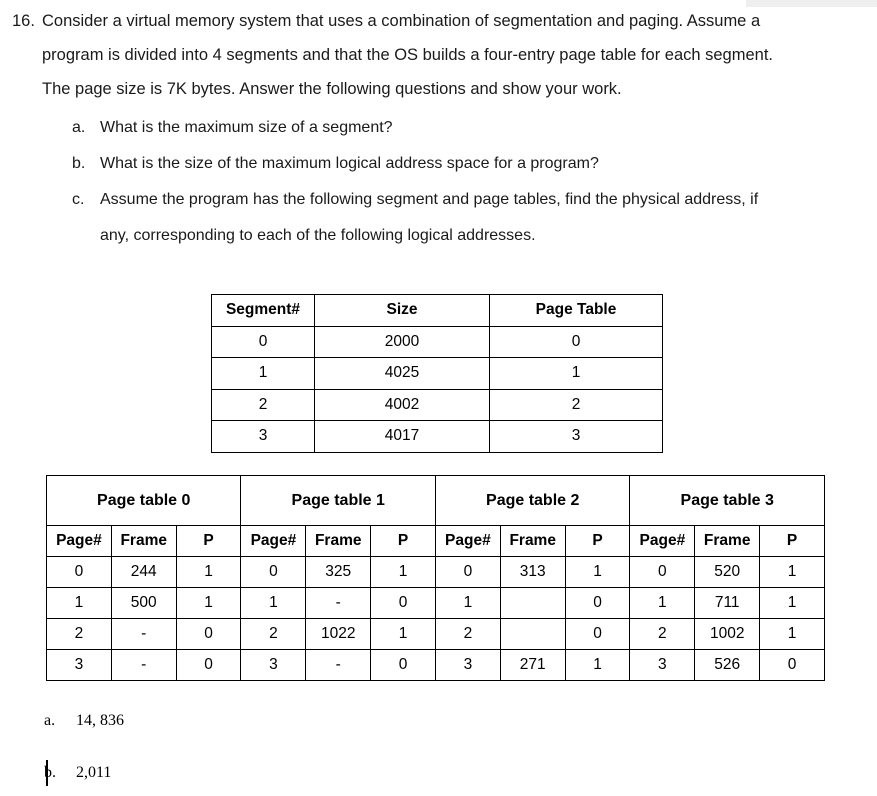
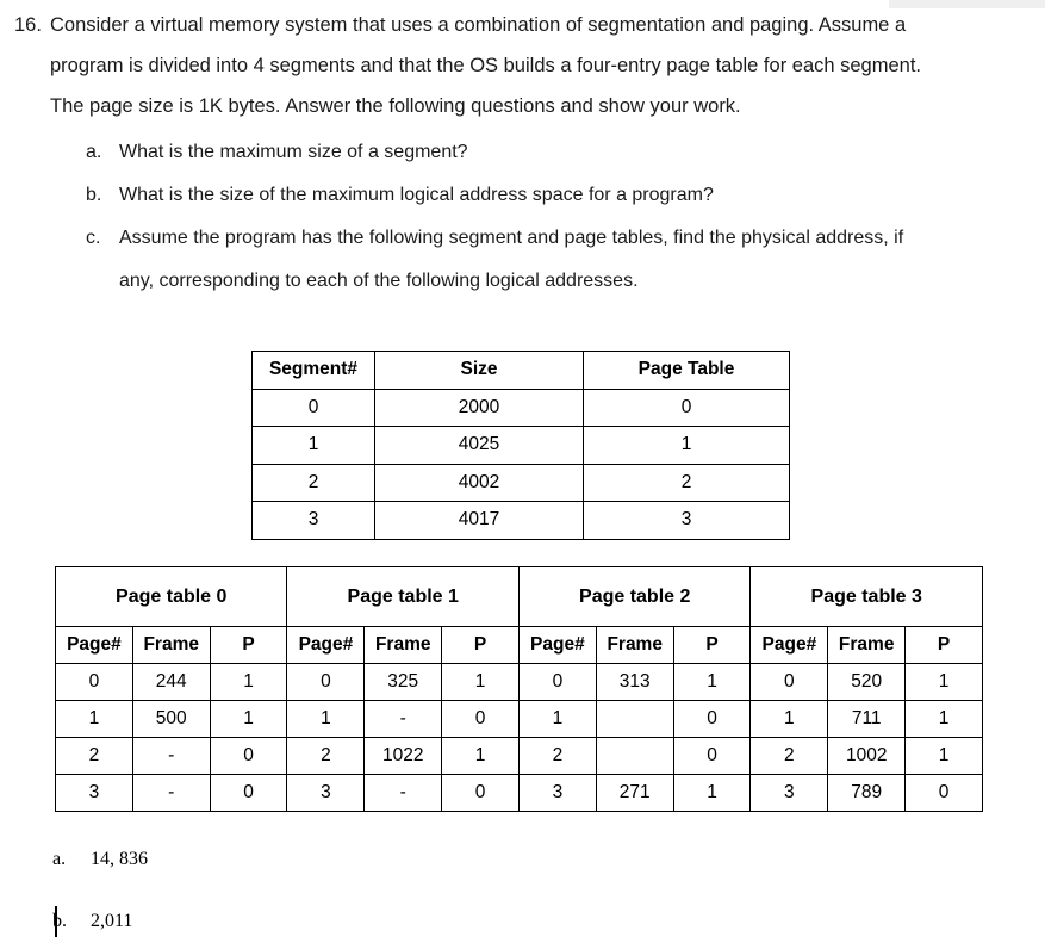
  16.
  Consider a virtual memory system that uses a combination of segmentation and paging. Assume a
  program is divided into 4 segments and that the OS builds a four-entry page table for each segment.
- The page size is 7K bytes. Answer the following questions and show your work.
+ The page size is 1K bytes. Answer the following questions and show your work.
  a.
  What is the maximum size of a segment?
  b.
  What is the size of the maximum logical address space for a program?
  c.
  Assume the program has the following segment and page tables, find the physical address, if
  any, corresponding to each of the following logical addresses.
  Segment#	Size	Page Table
  0	2000	0
  1	4025	1
  2	4002	2
  3	4017	3
  Page table 0	Page table 1	Page table 2	Page table 3
  Page#	Frame	P	Page#	Frame	P	Page#	Frame	P	Page#	Frame	P
  0	244	1	0	325	1	0	313	1	0	520	1
  1	500	1	1	-	0	1		0	1	711	1
  2	-	0	2	1022	1	2		0	2	1002	1
- 3	-	0	3	-	0	3	271	1	3	526	0
+ 3	-	0	3	-	0	3	271	1	3	789	0
  a.
  14, 836
  b.
  2,011
